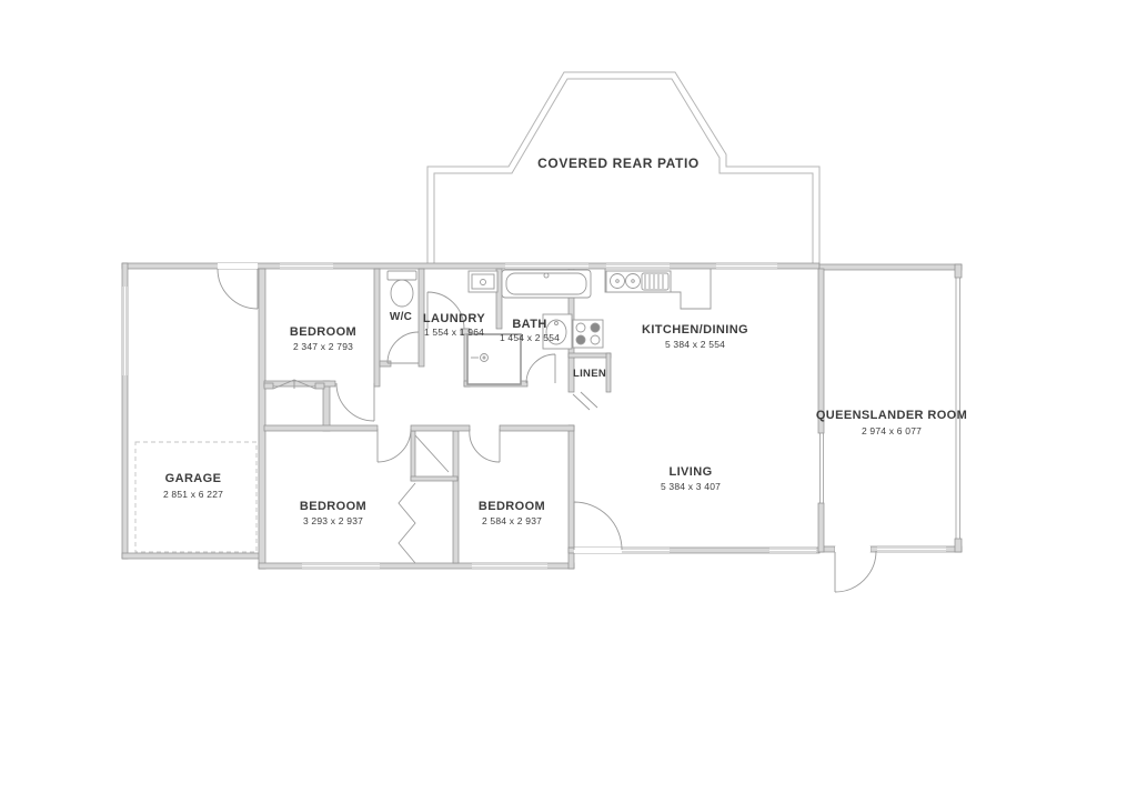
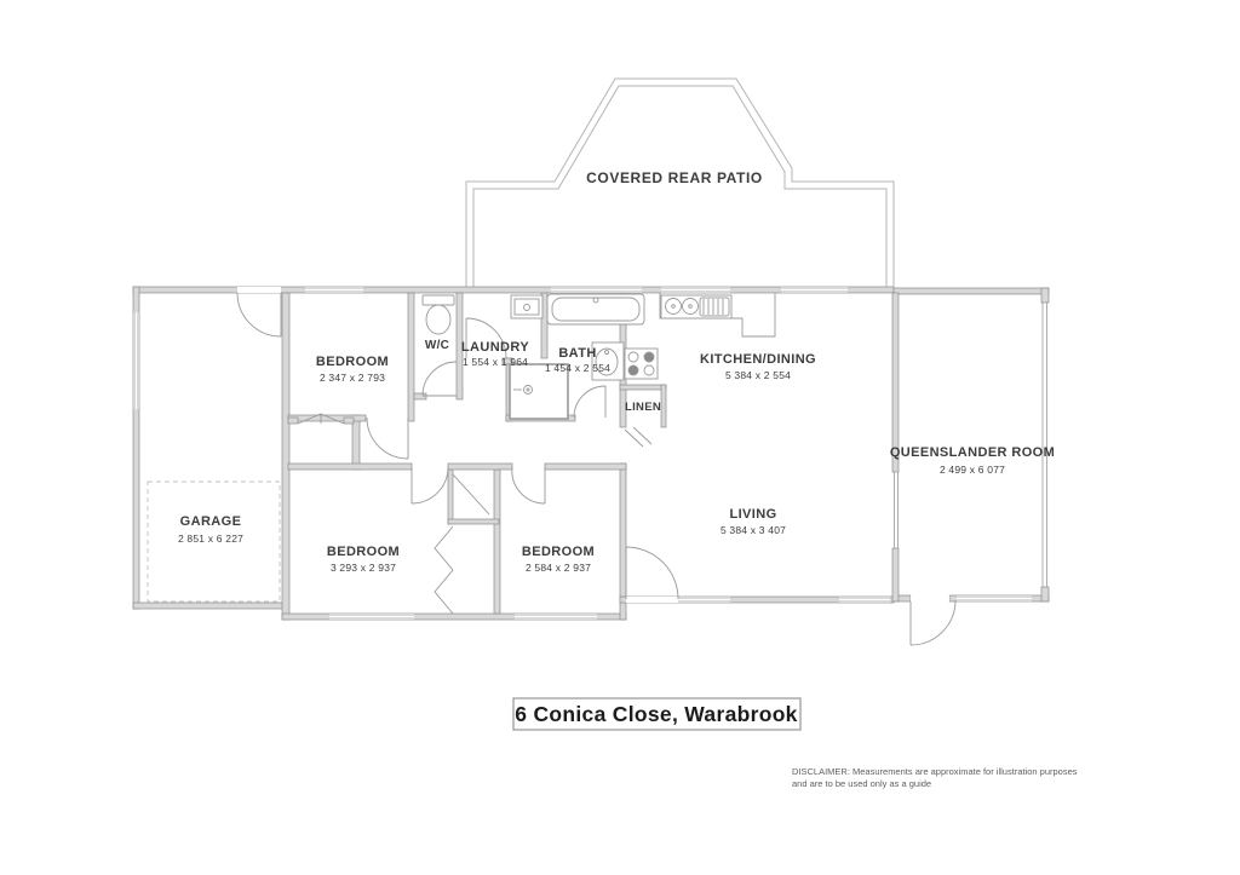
  COVERED REAR PATIO
  GARAGE
  2 851 x 6 227
  BEDROOM
  2 347 x 2 793
  W/C
  LAUNDRY
  1 554 x 1 964
  BATH
  1 454 x 2 554
  LINEN
  KITCHEN/DINING
  5 384 x 2 554
  QUEENSLANDER ROOM
- 2 974 x 6 077
+ 2 499 x 6 077
  LIVING
  5 384 x 3 407
  BEDROOM
  3 293 x 2 937
  BEDROOM
  2 584 x 2 937
+ 6 Conica Close, Warabrook
+ DISCLAIMER: Measurements are approximate for illustration purposes
+ and are to be used only as a guide
